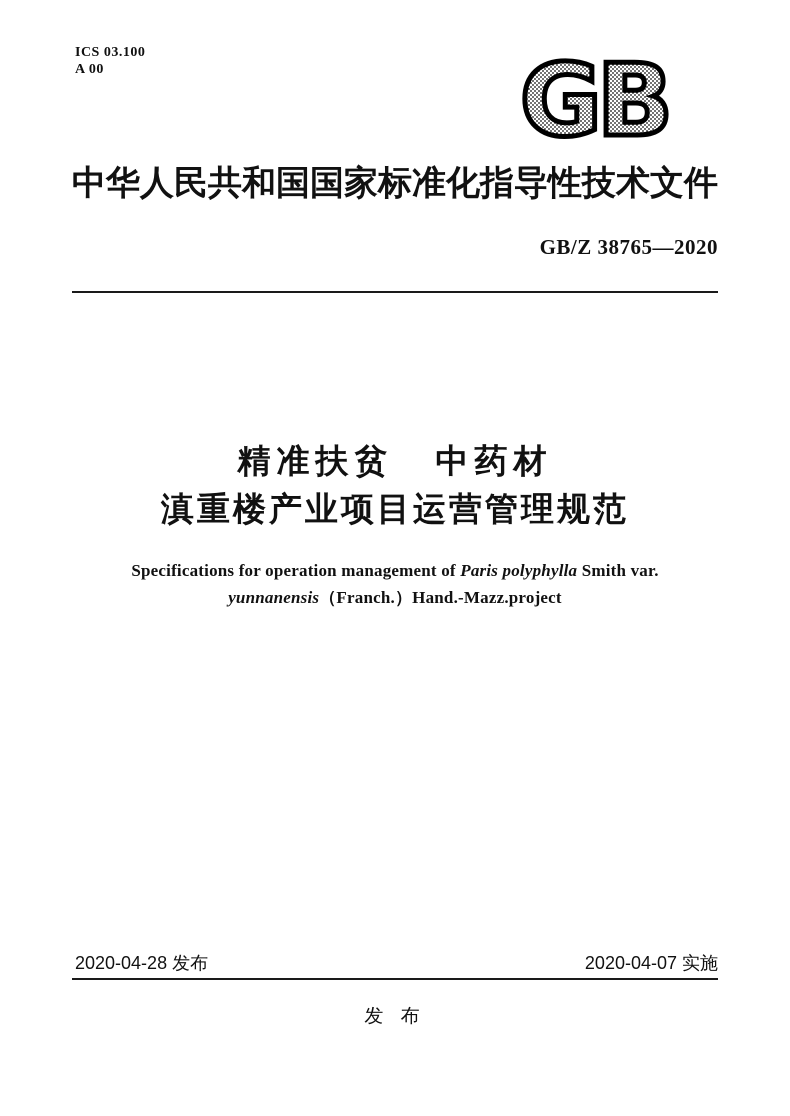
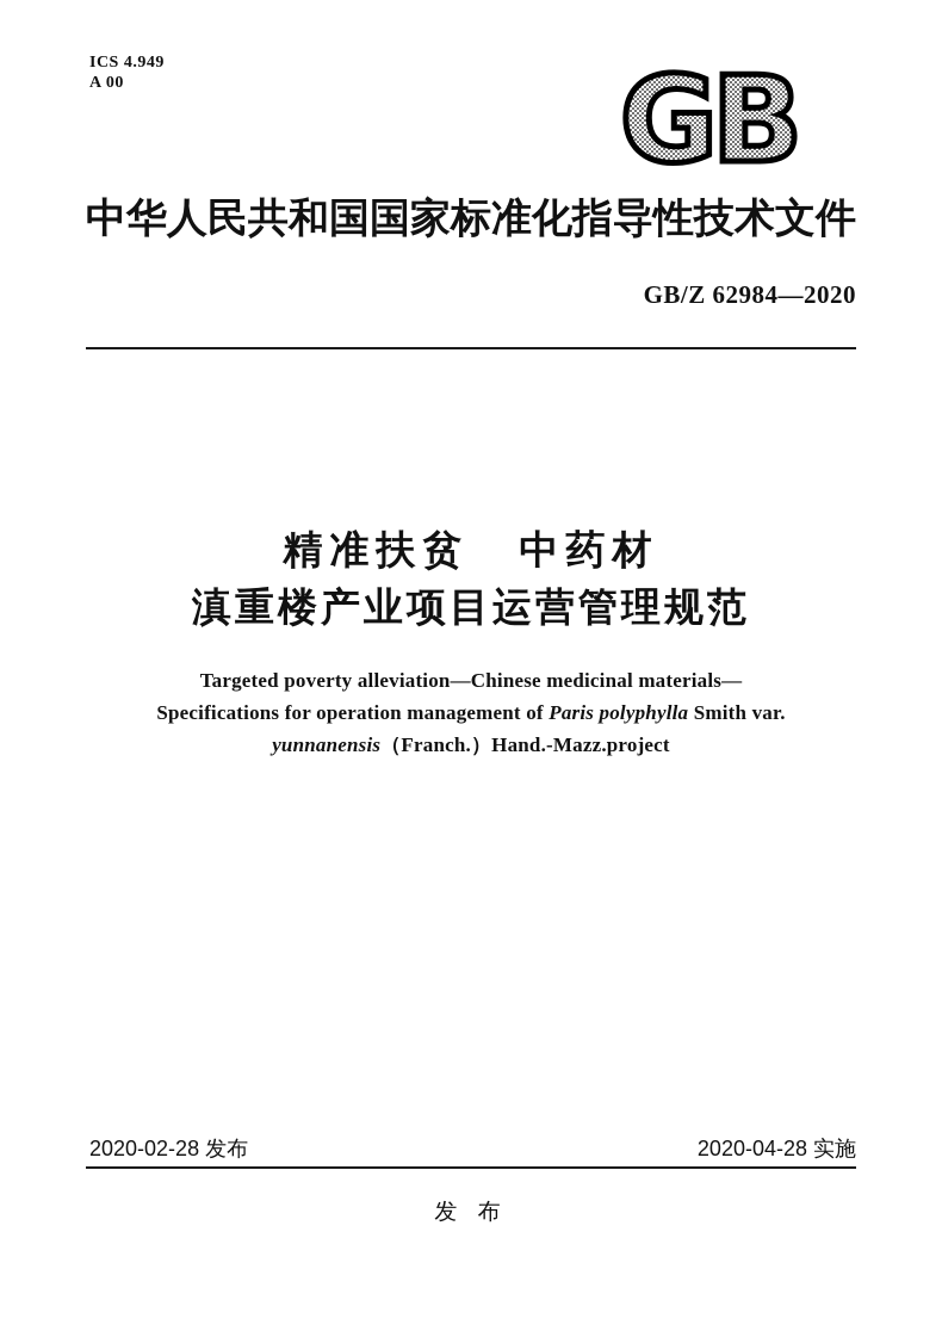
- ICS 03.100
+ ICS 4.949
  A 00
  GB
  中华人民共和国国家标准化指导性技术文件
- GB/Z 38765—2020
+ GB/Z 62984—2020
  精准扶贫
  中药材
  滇重楼产业项目运营管理规范
+ Targeted poverty alleviation—Chinese medicinal materials—
  Specifications for operation management of Paris polyphylla Smith var.
  yunnanensis（Franch.）Hand.-Mazz.project
- 2020-04-28 发布
+ 2020-02-28 发布
- 2020-04-07 实施
+ 2020-04-28 实施
  发 布
